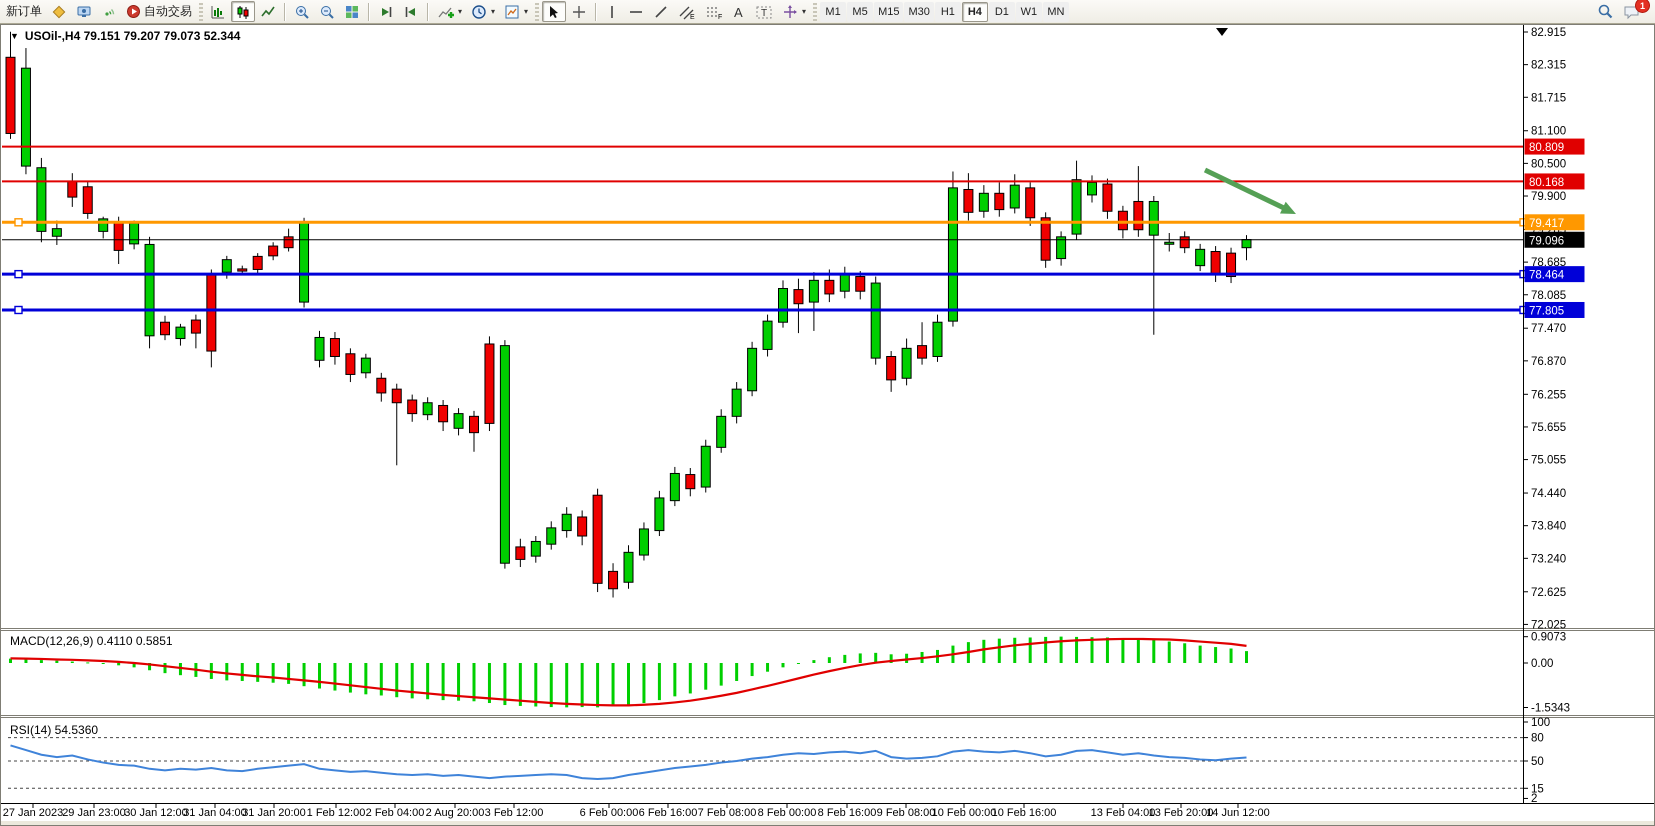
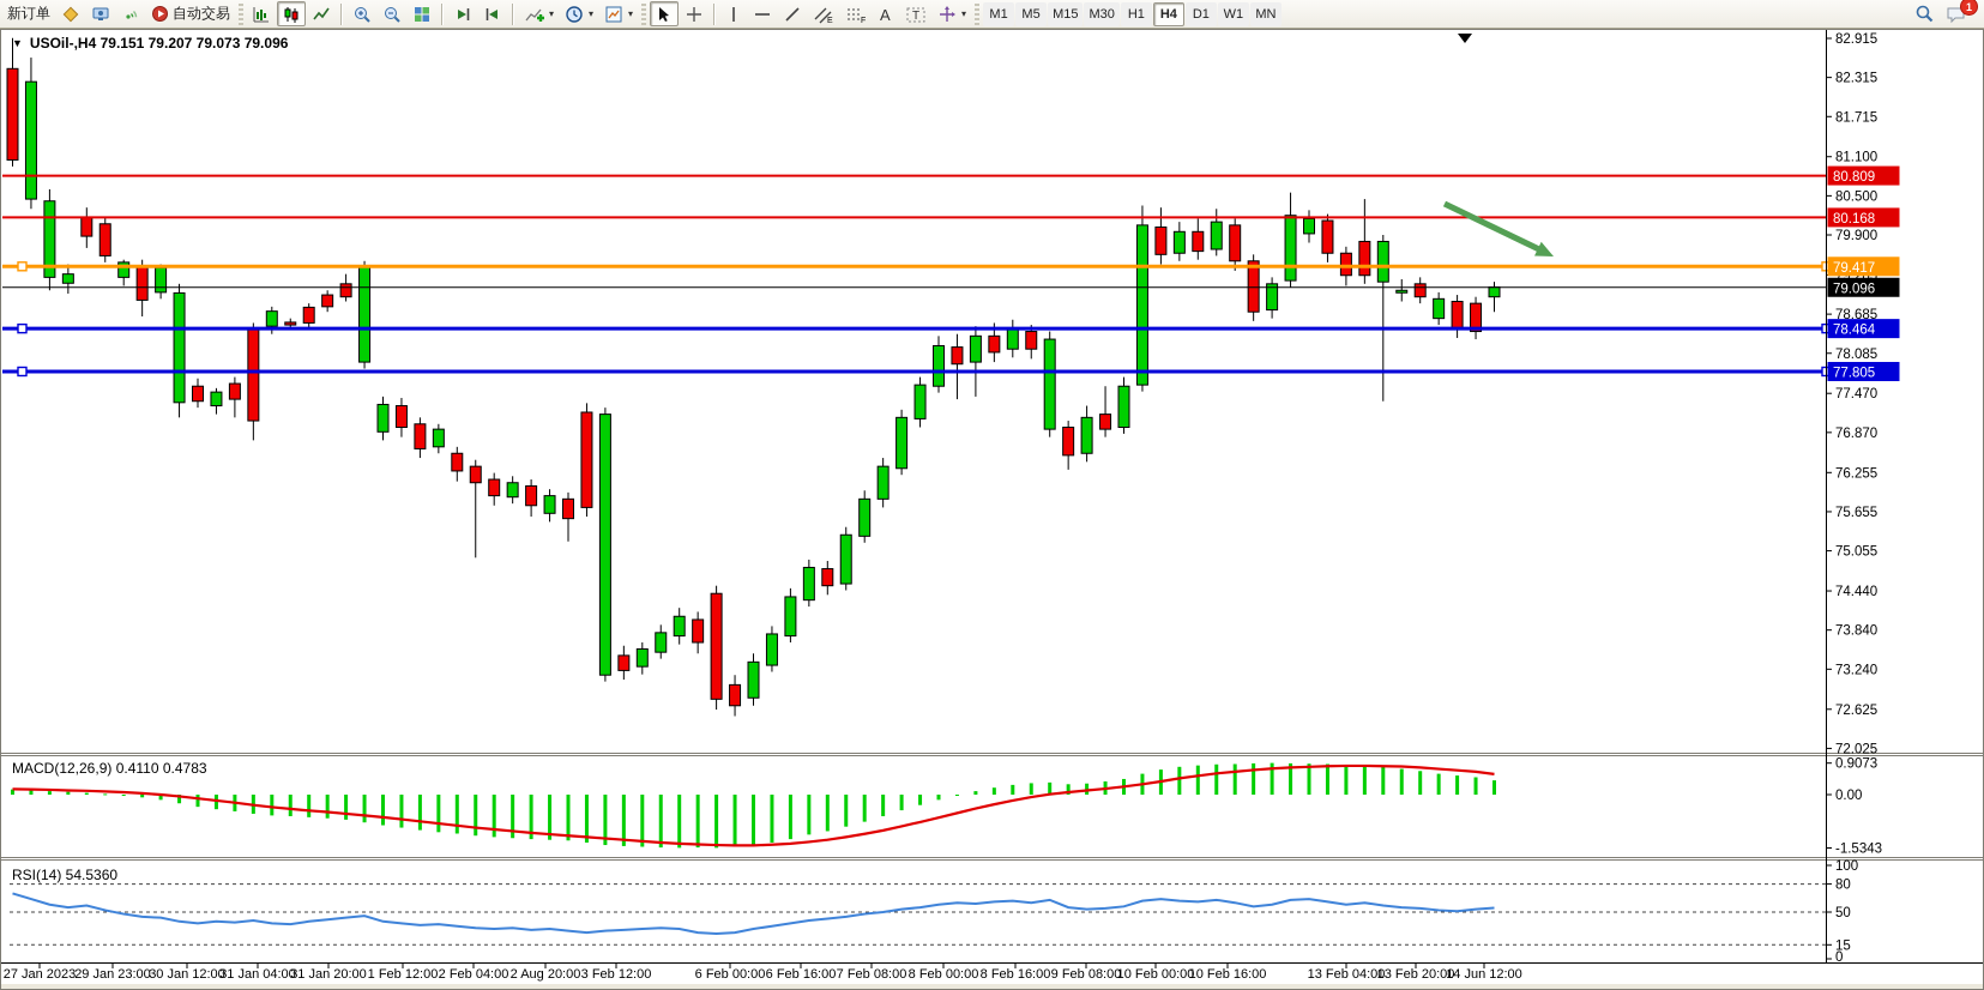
  新订单
  自动交易
  ▾
  ▾
  ▾
  A
  T
  ▾
  M1
  M5
  M15
  M30
  H1
  H4
  D1
  W1
  MN
  1
  82.915
  82.315
  81.715
  81.100
  80.500
  79.900
  79.285
  78.685
  78.085
  77.470
  76.870
  76.255
  75.655
  75.055
  74.440
  73.840
  73.240
  72.625
  72.025
  80.809
  80.168
  79.417
  79.096
  78.464
  77.805
  0.9073
  0.00
  -1.5343
  100
  80
  50
  15
- 2
+ 0
  ▼
- USOil-,H4 79.151 79.207 79.073 52.344
+ USOil-,H4 79.151 79.207 79.073 79.096
- MACD(12,26,9) 0.4110 0.5851
+ MACD(12,26,9) 0.4110 0.4783
  RSI(14) 54.5360
  27 Jan 2023
  29 Jan 23:00
  30 Jan 12:00
  31 Jan 04:00
  31 Jan 20:00
  1 Feb 12:00
  2 Feb 04:00
  2 Aug 20:00
  3 Feb 12:00
  6 Feb 00:00
  6 Feb 16:00
  7 Feb 08:00
  8 Feb 00:00
  8 Feb 16:00
  9 Feb 08:00
  10 Feb 00:00
  10 Feb 16:00
  13 Feb 04:00
  13 Feb 20:00
  14 Jun 12:00
